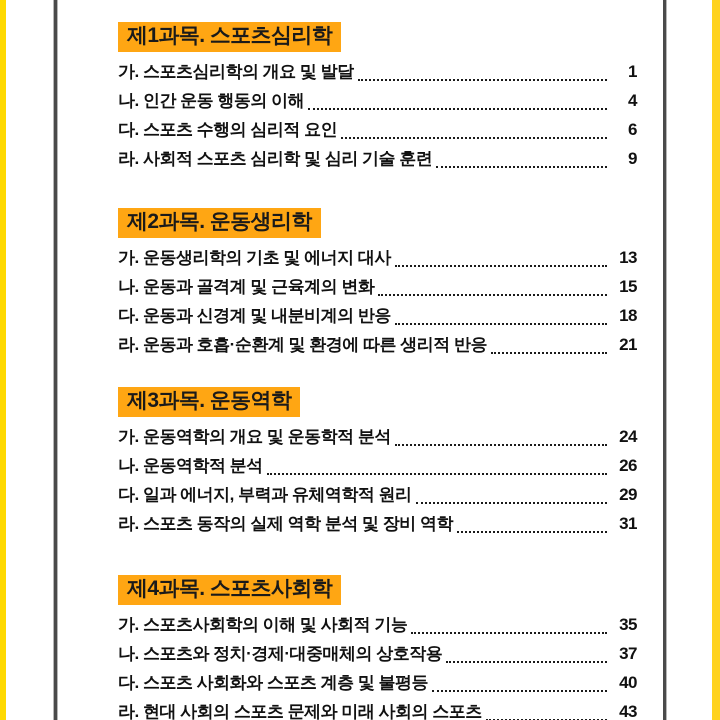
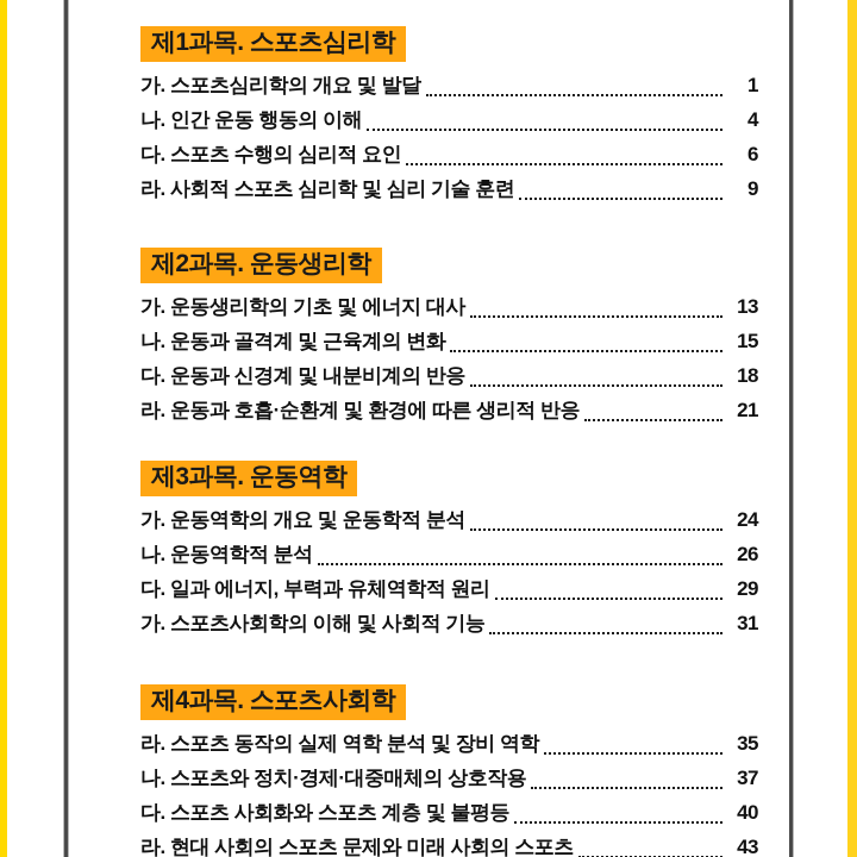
  제1과목. 스포츠심리학
  가. 스포츠심리학의 개요 및 발달
  1
  나. 인간 운동 행동의 이해
  4
  다. 스포츠 수행의 심리적 요인
  6
  라. 사회적 스포츠 심리학 및 심리 기술 훈련
  9
  제2과목. 운동생리학
  가. 운동생리학의 기초 및 에너지 대사
  13
  나. 운동과 골격계 및 근육계의 변화
  15
  다. 운동과 신경계 및 내분비계의 반응
  18
  라. 운동과 호흡·순환계 및 환경에 따른 생리적 반응
  21
  제3과목. 운동역학
  가. 운동역학의 개요 및 운동학적 분석
  24
  나. 운동역학적 분석
  26
  다. 일과 에너지, 부력과 유체역학적 원리
  29
- 라. 스포츠 동작의 실제 역학 분석 및 장비 역학
+ 가. 스포츠사회학의 이해 및 사회적 기능
  31
  제4과목. 스포츠사회학
- 가. 스포츠사회학의 이해 및 사회적 기능
+ 라. 스포츠 동작의 실제 역학 분석 및 장비 역학
  35
  나. 스포츠와 정치·경제·대중매체의 상호작용
  37
  다. 스포츠 사회화와 스포츠 계층 및 불평등
  40
  라. 현대 사회의 스포츠 문제와 미래 사회의 스포츠
  43
